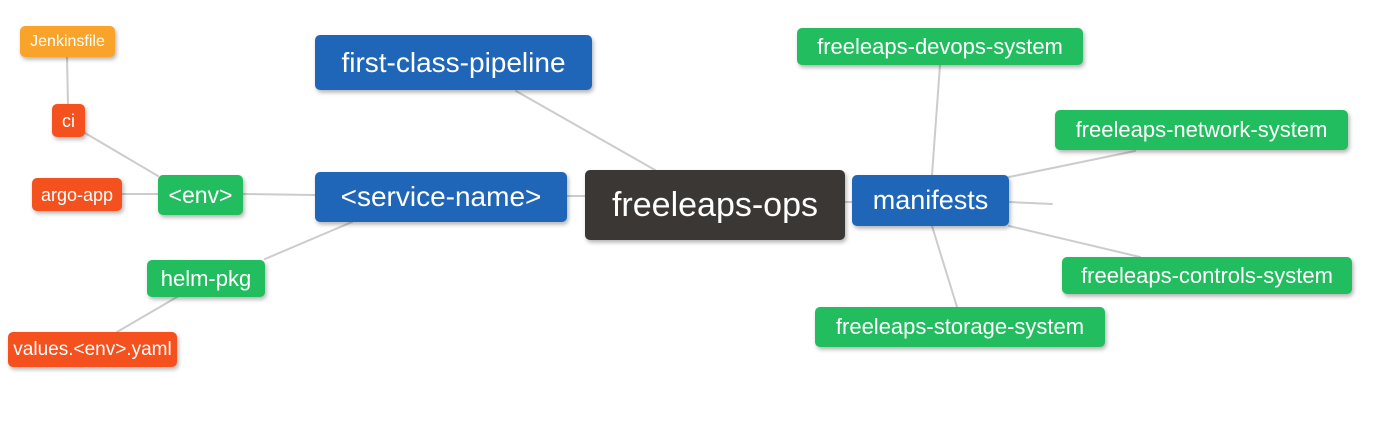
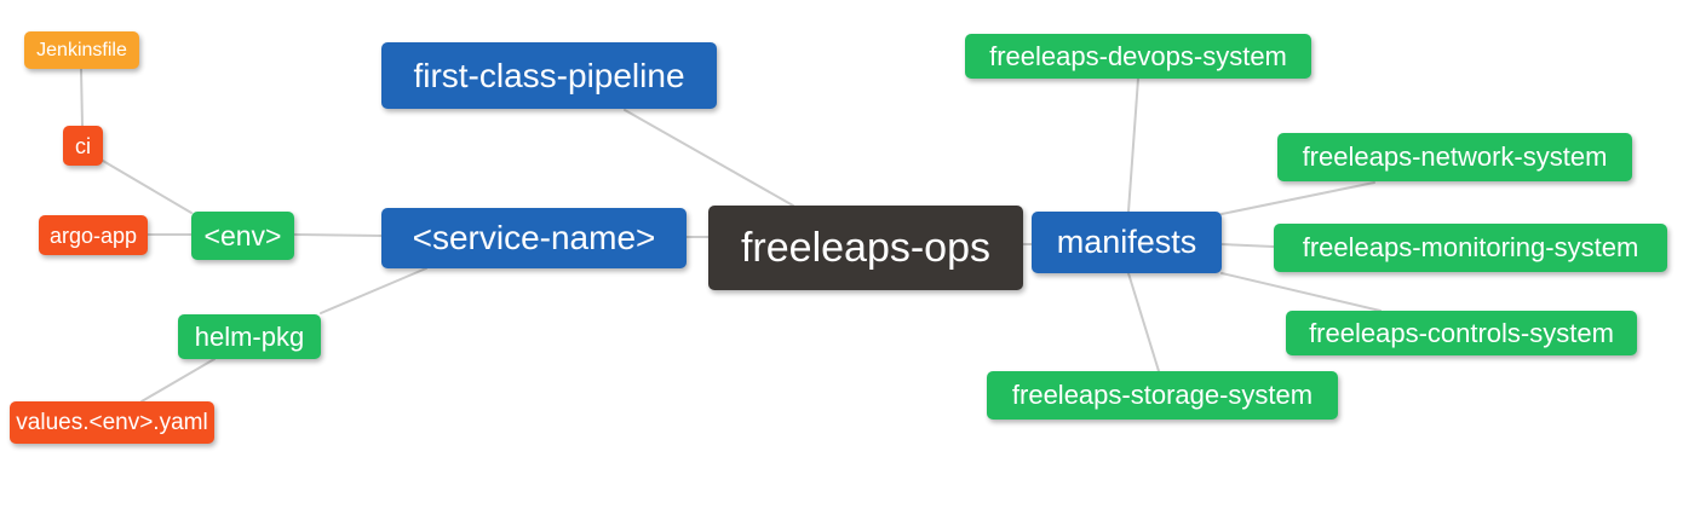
  Jenkinsfile
  ci
  argo-app
  <env>
  helm-pkg
  values.<env>.yaml
  first-class-pipeline
  <service-name>
  freeleaps-ops
  manifests
  freeleaps-devops-system
  freeleaps-network-system
+ freeleaps-monitoring-system
  freeleaps-controls-system
  freeleaps-storage-system
